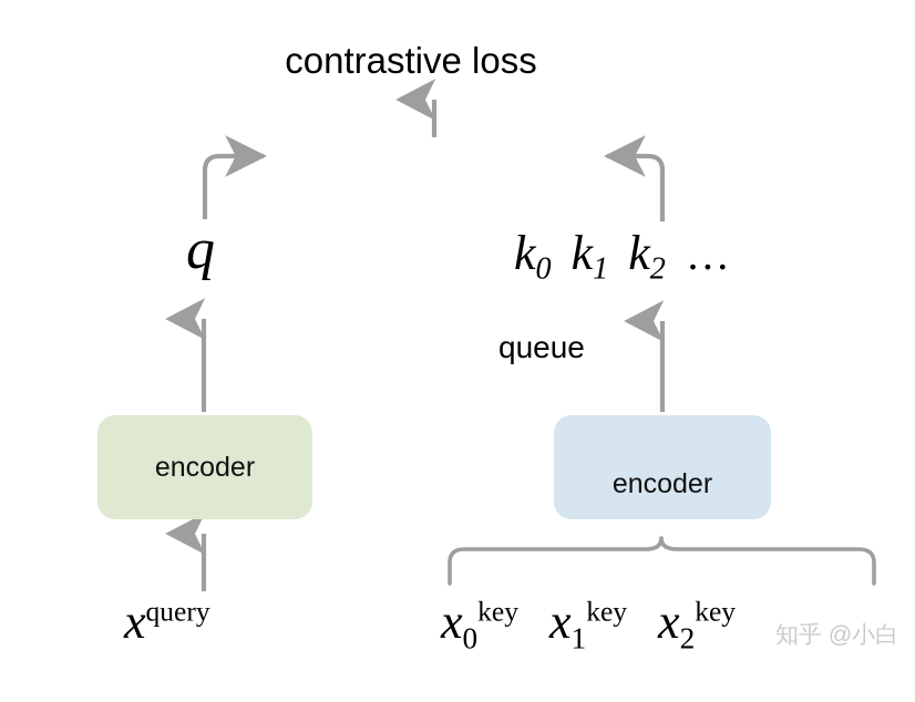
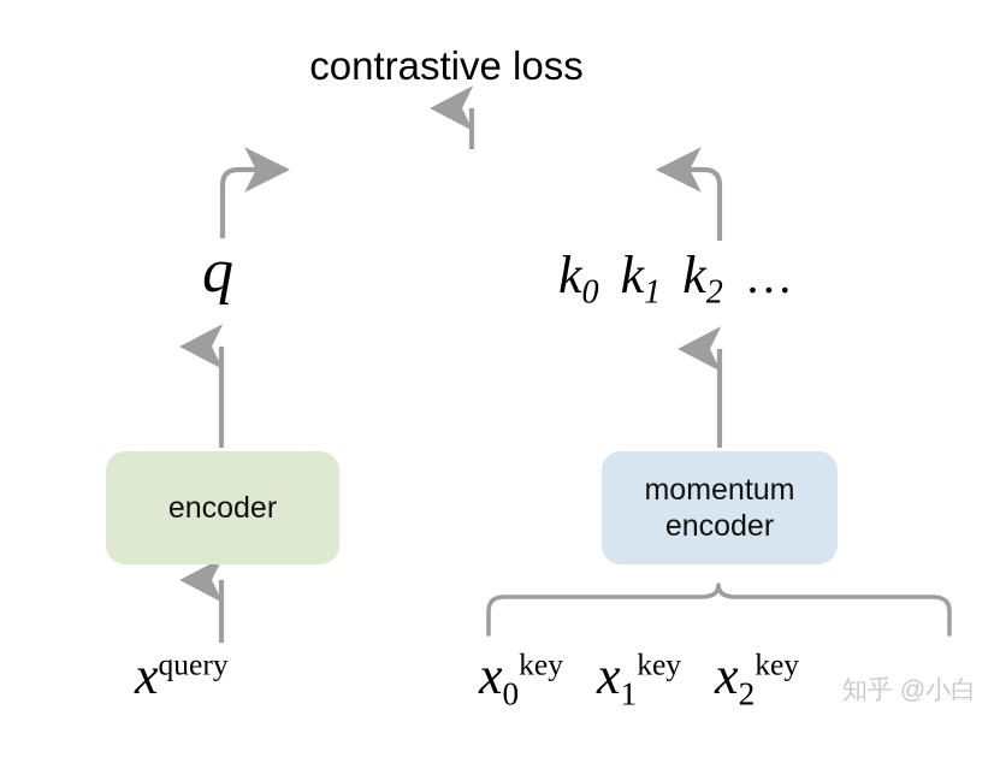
  contrastive loss
- queue
  q
  k0
  k1
  k2
  …
  encoder
+ momentum
  encoder
  xquery
  x0key
  x1key
  x2key
  知乎 @小白
